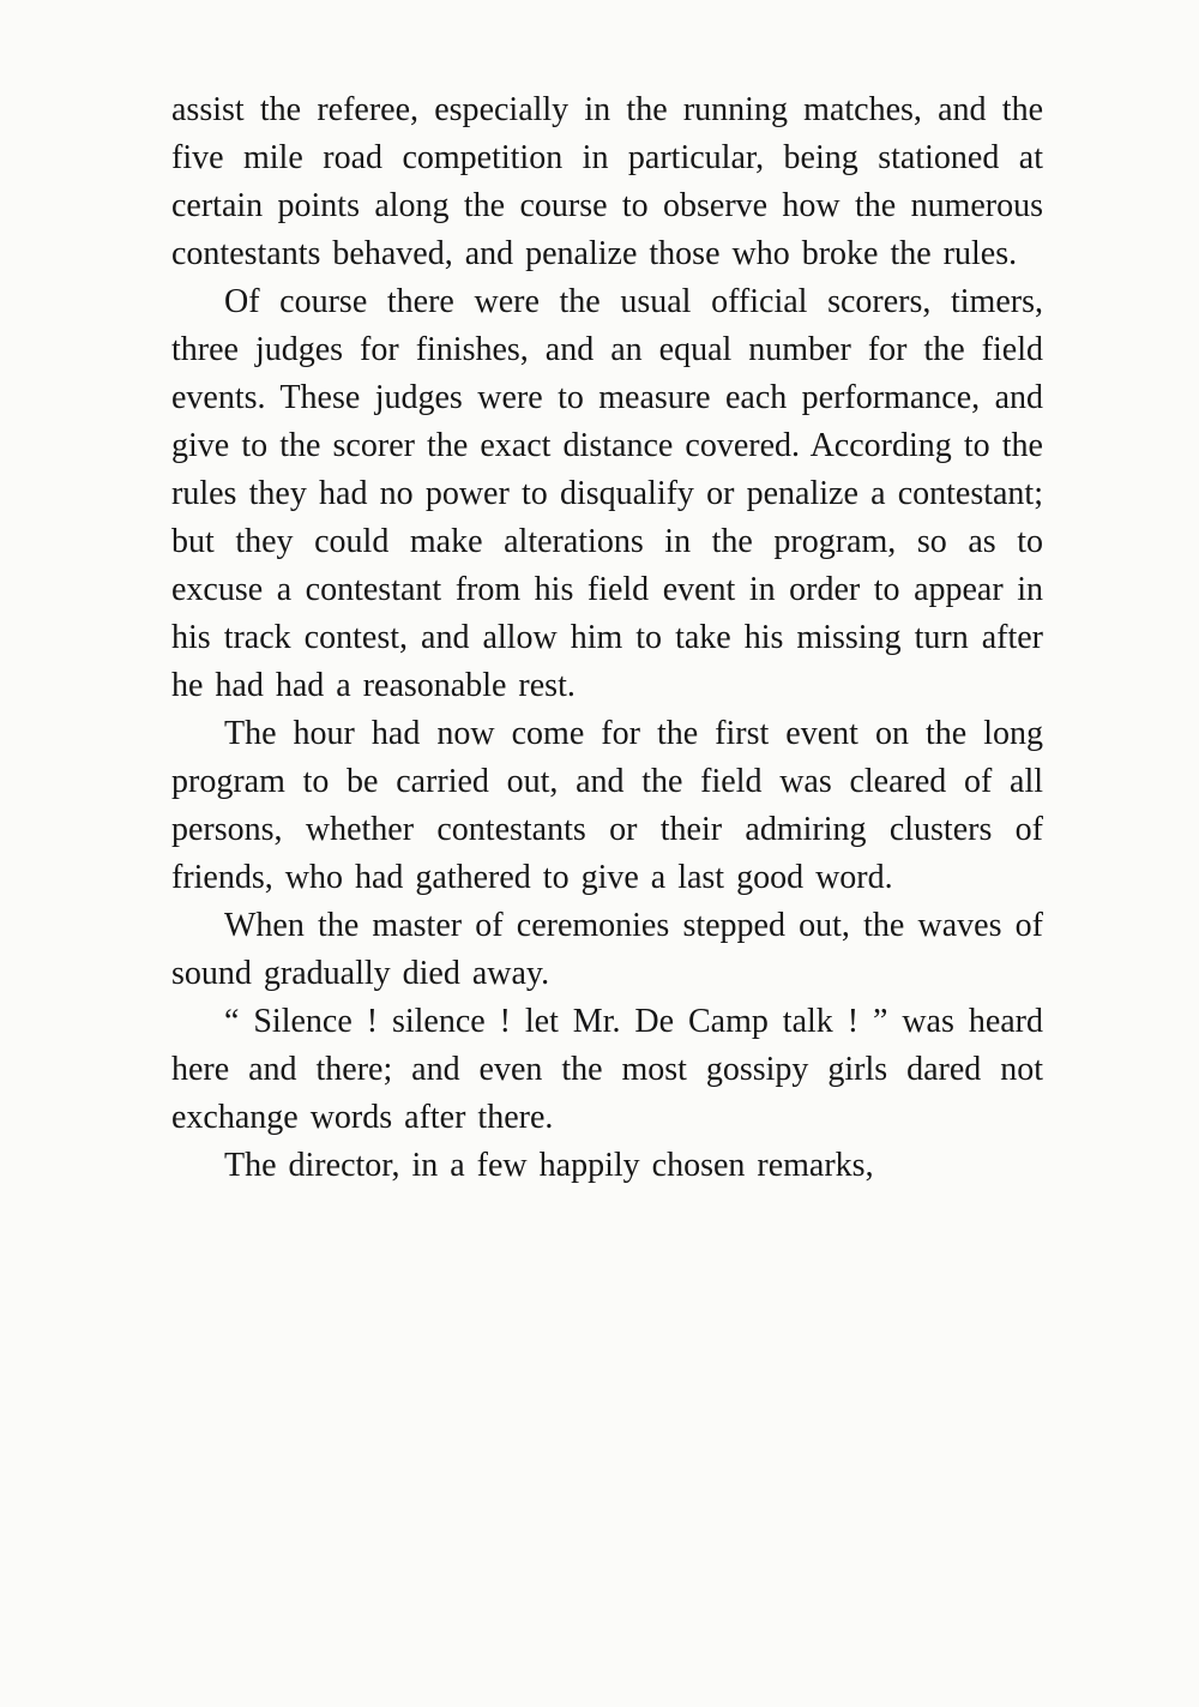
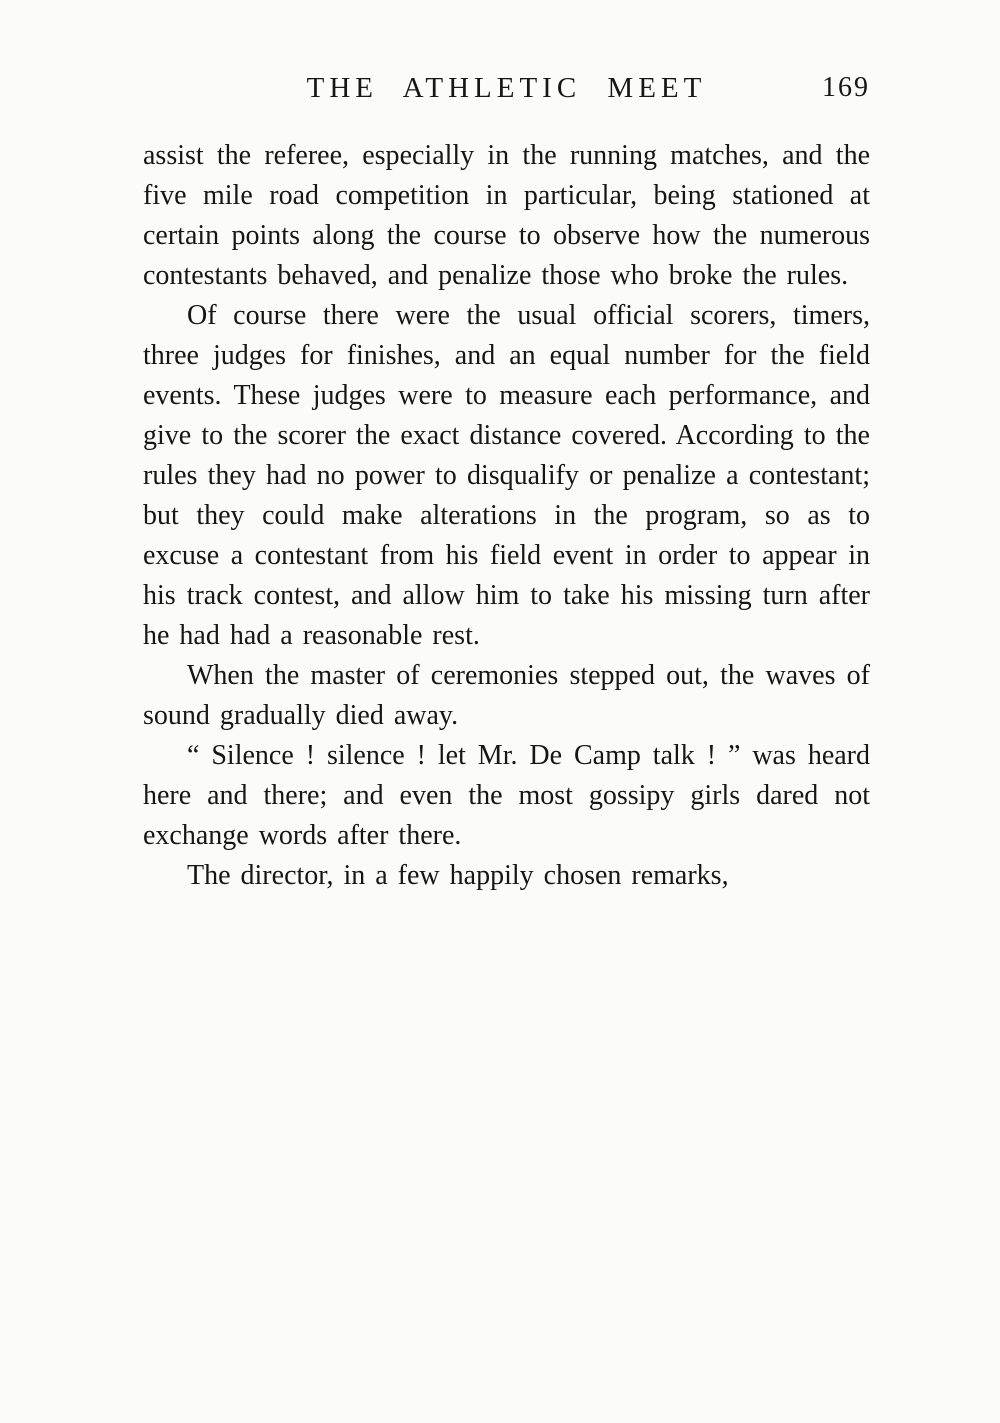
+ THE ATHLETIC MEET
+ 169
  assist the referee, especially in the running matches, and the five mile road competition in particular, being stationed at certain points along the course to observe how the numerous contestants behaved, and penalize those who broke the rules.
  Of course there were the usual official scorers, timers, three judges for finishes, and an equal number for the field events. These judges were to measure each performance, and give to the scorer the exact distance covered. According to the rules they had no power to disqualify or penalize a contestant; but they could make alterations in the program, so as to excuse a contestant from his field event in order to appear in his track contest, and allow him to take his missing turn after he had had a reasonable rest.
- The hour had now come for the first event on the long program to be carried out, and the field was cleared of all persons, whether contestants or their admiring clusters of friends, who had gathered to give a last good word.
  When the master of ceremonies stepped out, the waves of sound gradually died away.
  “ Silence ! silence ! let Mr. De Camp talk ! ” was heard here and there; and even the most gossipy girls dared not exchange words after there.
  The director, in a few happily chosen remarks,
